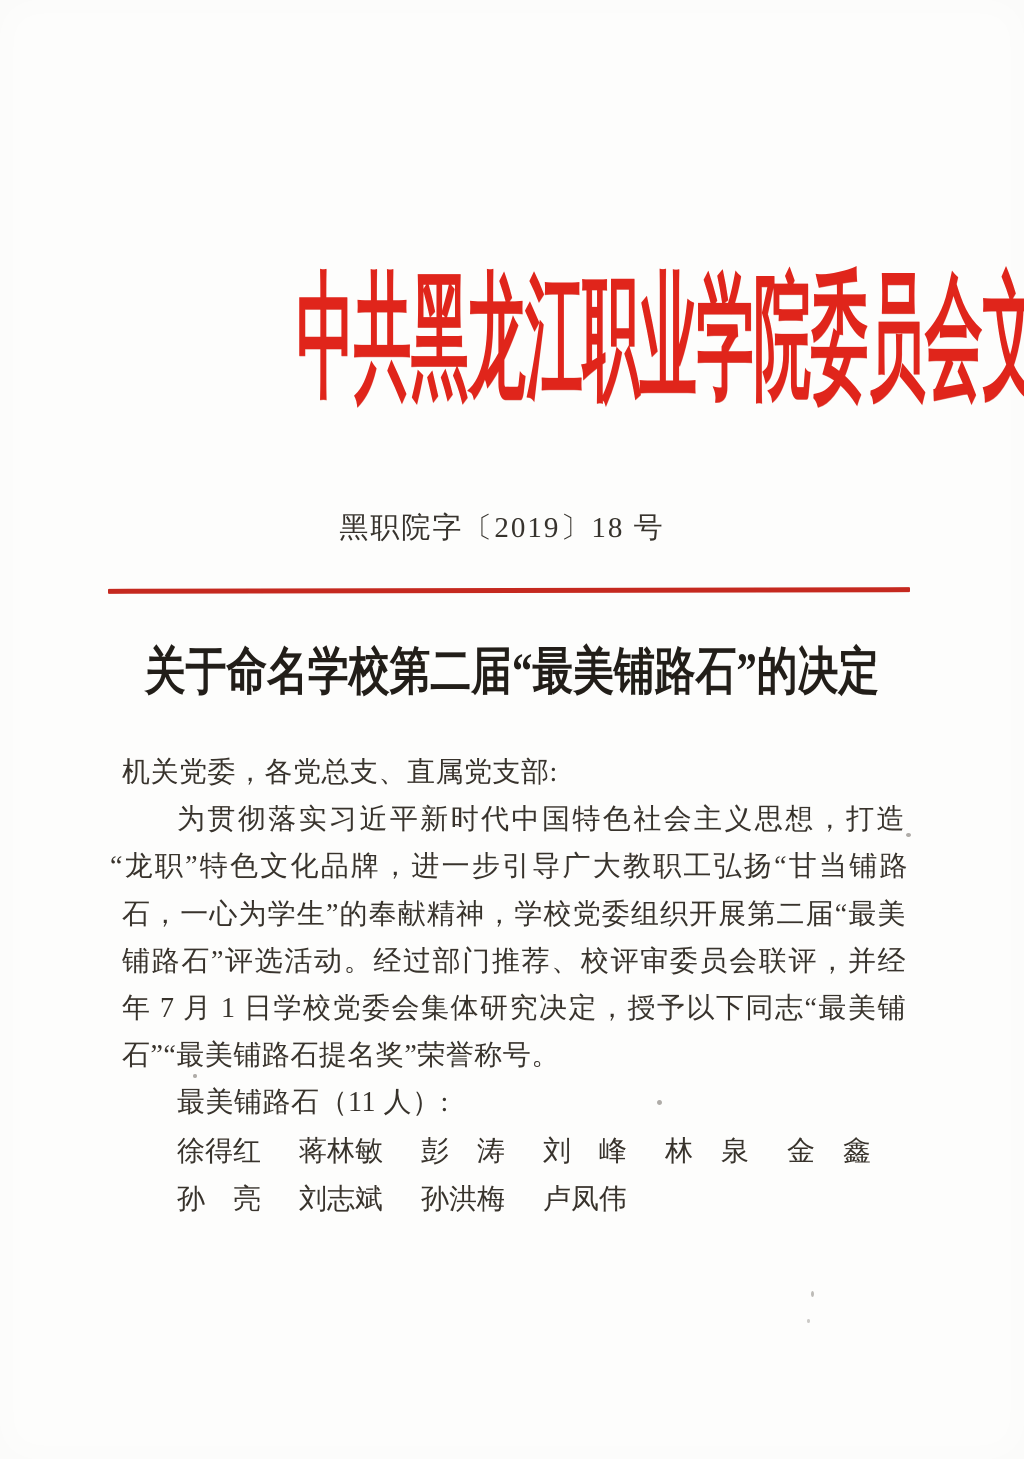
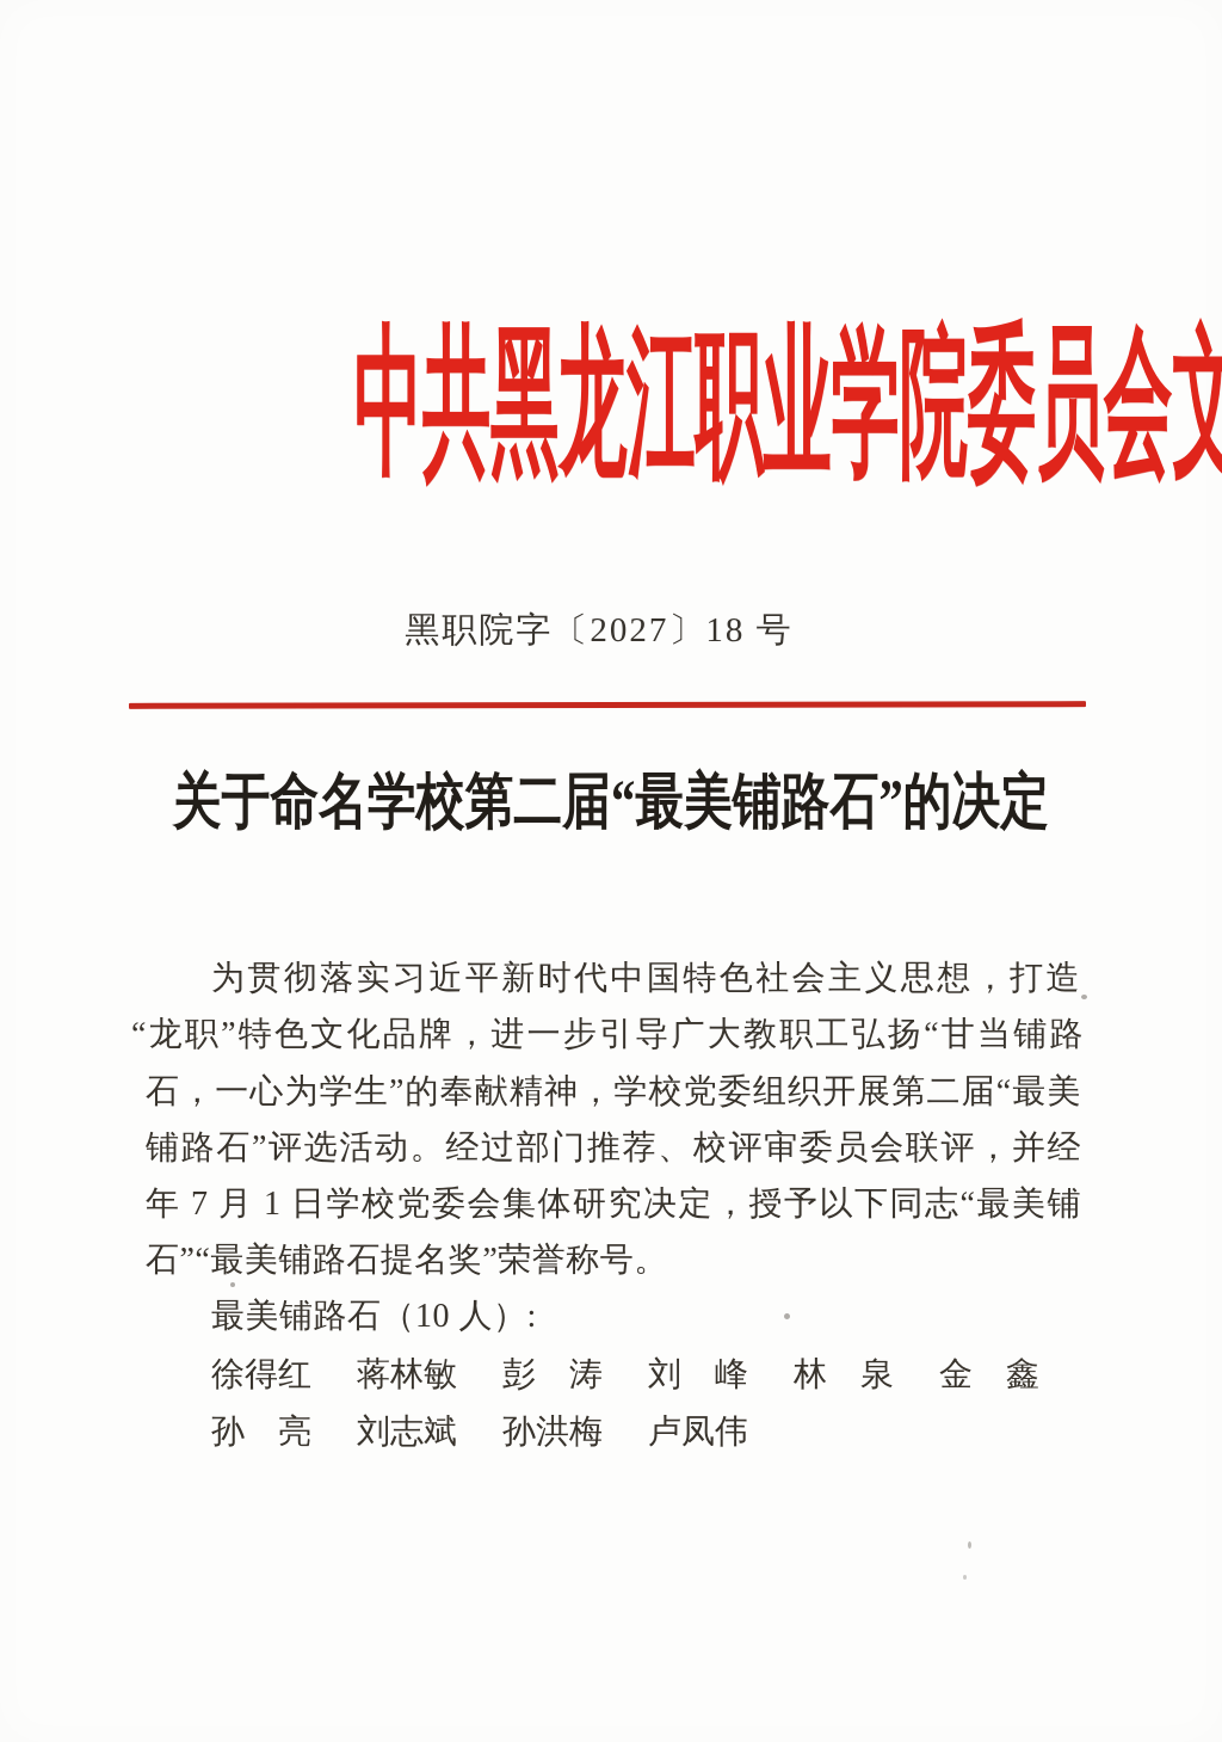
  中共黑龙江职业学院委员会文
- 黑职院字〔2019〕18 号
+ 黑职院字〔2027〕18 号
  关于命名学校第二届“最美铺路石”的决定
- 机关党委，各党总支、直属党支部:
  为贯彻落实习近平新时代中国特色社会主义思想，打造
  “龙职”特色文化品牌，进一步引导广大教职工弘扬“甘当铺路
  石，一心为学生”的奉献精神，学校党委组织开展第二届“最美
  铺路石”评选活动。经过部门推荐、校评审委员会联评，并经
  年 7 月 1 日学校党委会集体研究决定，授予以下同志“最美铺
  石”“最美铺路石提名奖”荣誉称号。
- 最美铺路石（11 人）:
+ 最美铺路石（10 人）:
  徐得红
  蒋林敏
  彭 涛
  刘 峰
  林 泉
  金 鑫
  孙 亮
  刘志斌
  孙洪梅
  卢凤伟
